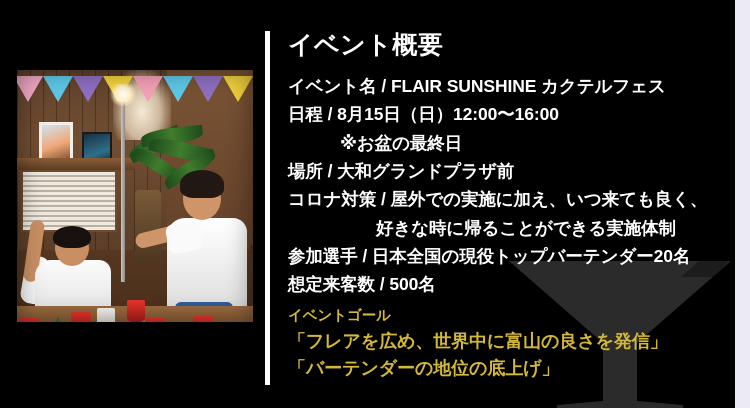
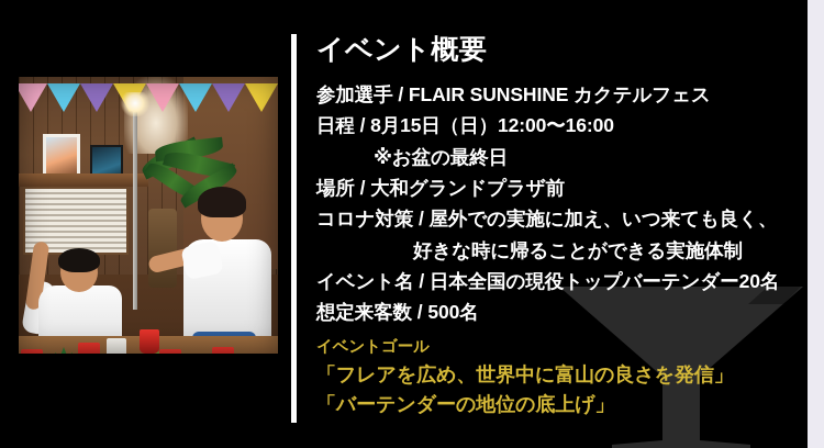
  イベント概要
- イベント名 / FLAIR SUNSHINE カクテルフェス
+ 参加選手 / FLAIR SUNSHINE カクテルフェス
  日程 / 8月15日（日）12:00〜16:00
  ※お盆の最終日
  場所 / 大和グランドプラザ前
  コロナ対策 / 屋外での実施に加え、いつ来ても良く、
  好きな時に帰ることができる実施体制
- 参加選手 / 日本全国の現役トップバーテンダー20名
+ イベント名 / 日本全国の現役トップバーテンダー20名
  想定来客数 / 500名
  イベントゴール
  「フレアを広め、世界中に富山の良さを発信」
  「バーテンダーの地位の底上げ」
